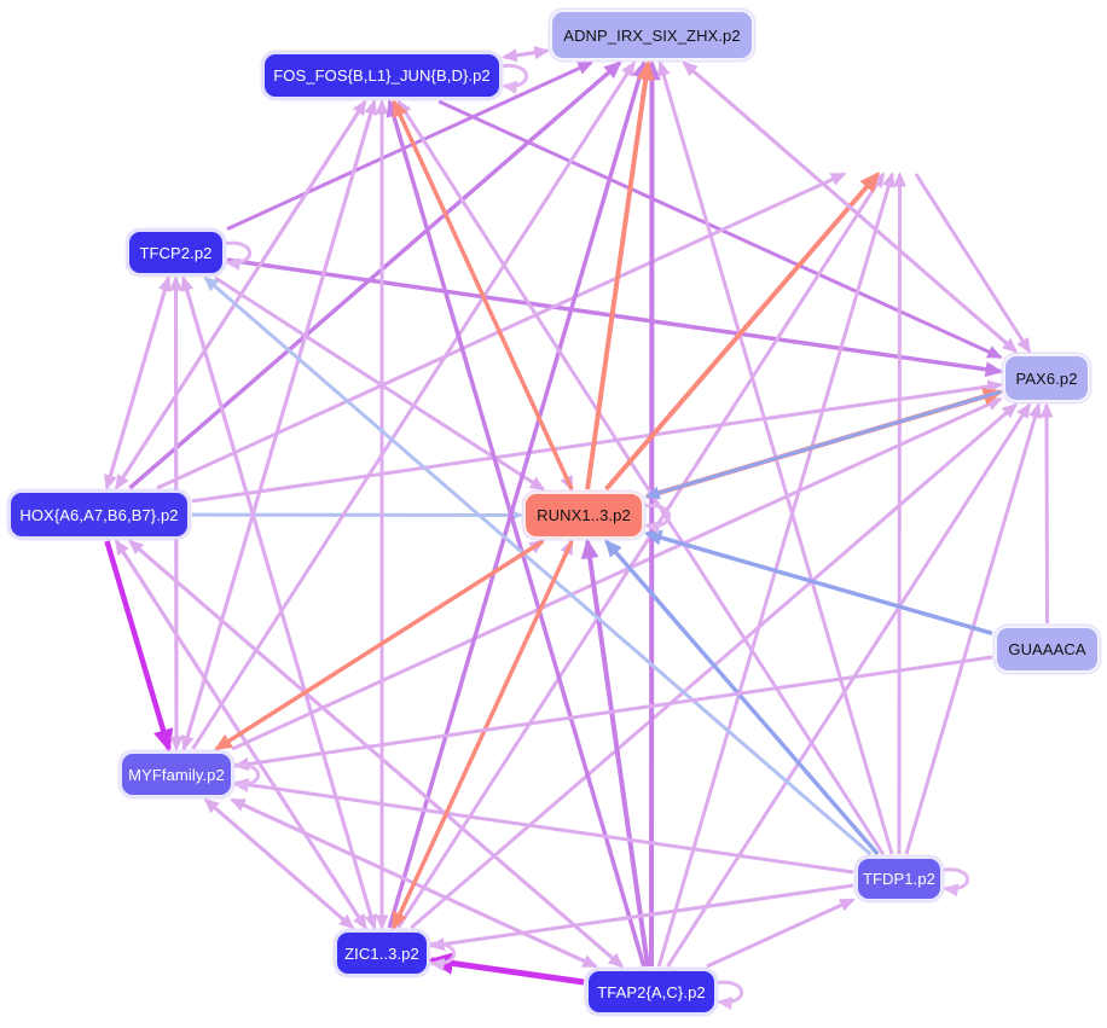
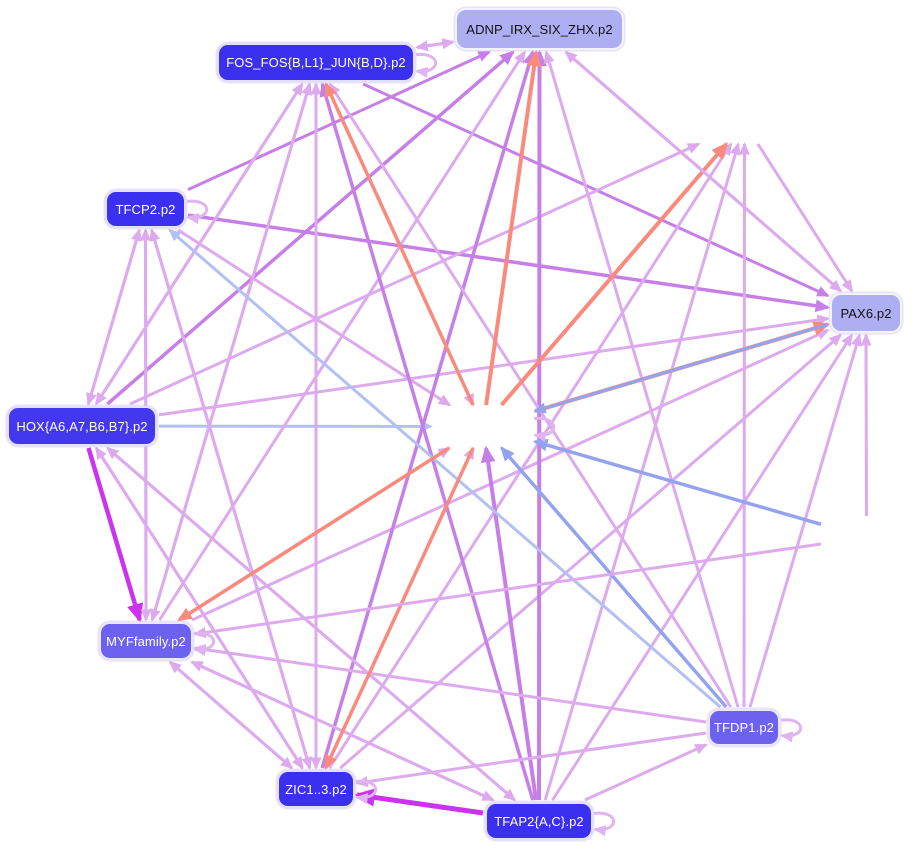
  ADNP_IRX_SIX_ZHX.p2
  FOS_FOS{B,L1}_JUN{B,D}.p2
  TFCP2.p2
  PAX6.p2
  HOX{A6,A7,B6,B7}.p2
- RUNX1..3.p2
- GUAAACA
  MYFfamily.p2
  TFDP1.p2
  ZIC1..3.p2
  TFAP2{A,C}.p2
